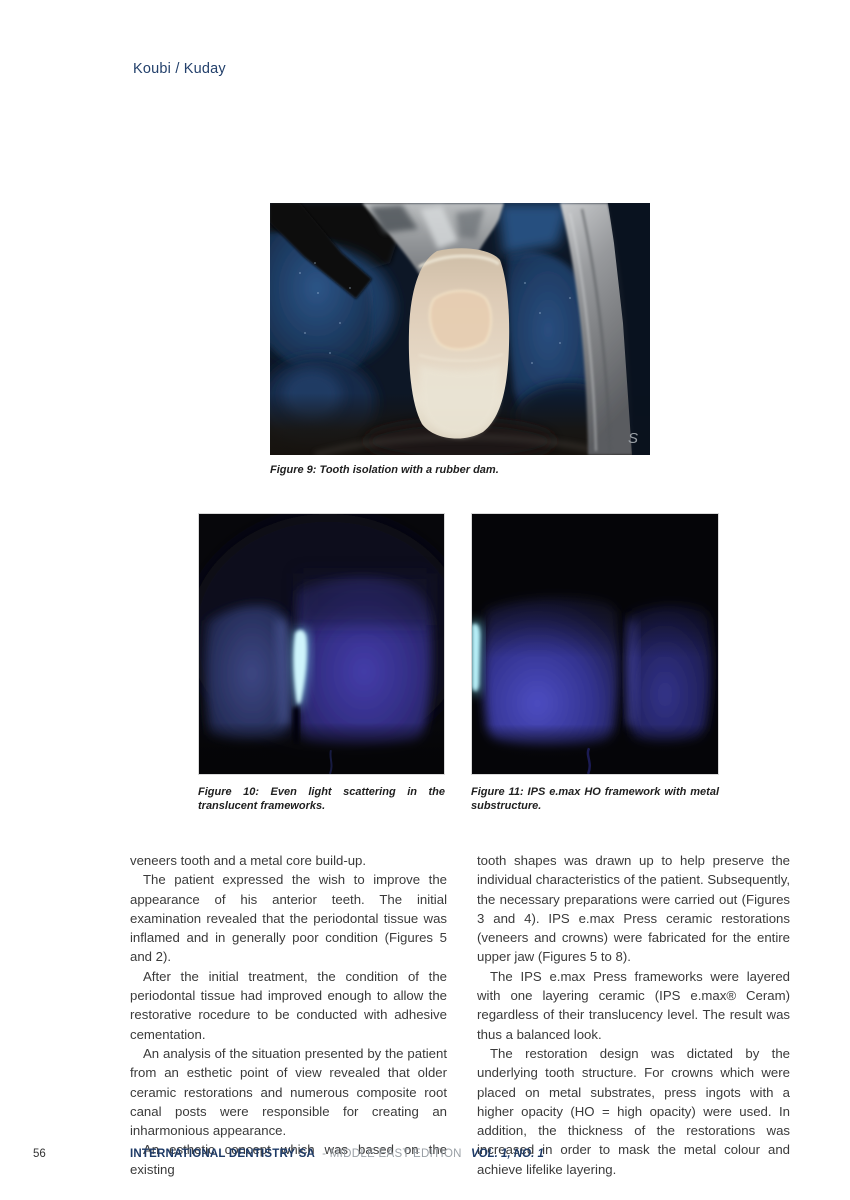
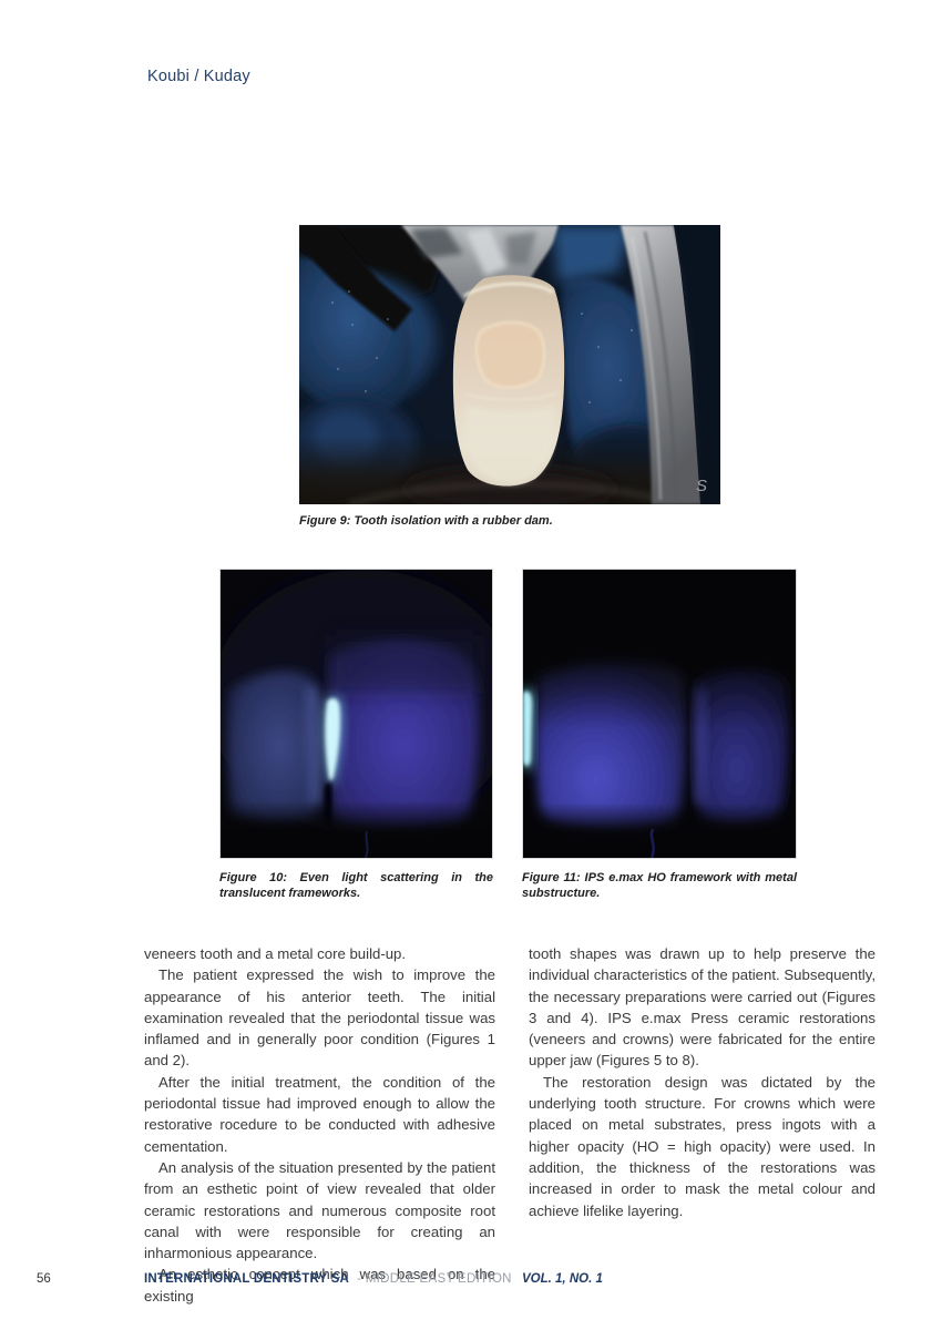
  Koubi / Kuday
  S
  Figure 9: Tooth isolation with a rubber dam.
  Figure 10: Even light scattering in the translucent frameworks.
  Figure 11: IPS e.max HO framework with metal substructure.
  veneers tooth and a metal core build-up.
- The patient expressed the wish to improve the appearance of his anterior teeth. The initial examination revealed that the periodontal tissue was inflamed and in generally poor condition (Figures 5 and 2).
+ The patient expressed the wish to improve the appearance of his anterior teeth. The initial examination revealed that the periodontal tissue was inflamed and in generally poor condition (Figures 1 and 2).
  After the initial treatment, the condition of the periodontal tissue had improved enough to allow the restorative rocedure to be conducted with adhesive cementation.
- An analysis of the situation presented by the patient from an esthetic point of view revealed that older ceramic restorations and numerous composite root canal posts were responsible for creating an inharmonious appearance.
+ An analysis of the situation presented by the patient from an esthetic point of view revealed that older ceramic restorations and numerous composite root canal with were responsible for creating an inharmonious appearance.
  An esthetic concept which was based on the existing
  tooth shapes was drawn up to help preserve the individual characteristics of the patient. Subsequently, the necessary preparations were carried out (Figures 3 and 4). IPS e.max Press ceramic restorations (veneers and crowns) were fabricated for the entire upper jaw (Figures 5 to 8).
- The IPS e.max Press frameworks were layered with one layering ceramic (IPS e.max® Ceram) regardless of their translucency level. The result was thus a balanced look.
  The restoration design was dictated by the underlying tooth structure. For crowns which were placed on metal substrates, press ingots with a higher opacity (HO = high opacity) were used. In addition, the thickness of the restorations was increased in order to mask the metal colour and achieve lifelike layering.
  56
  INTERNATIONAL DENTISTRY SA - MIDDLE EAST EDITION VOL. 1, NO. 1
